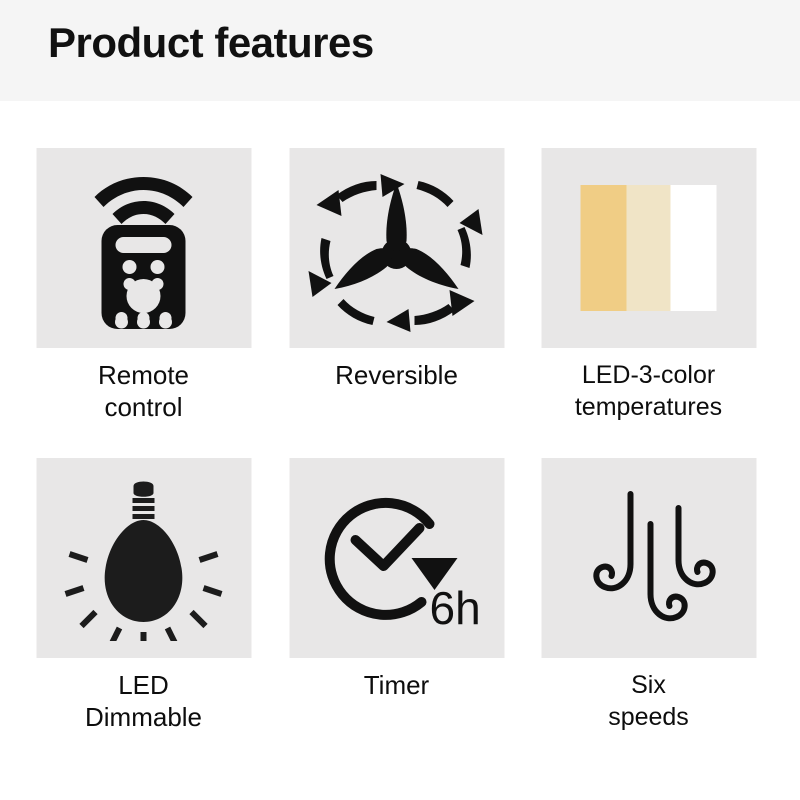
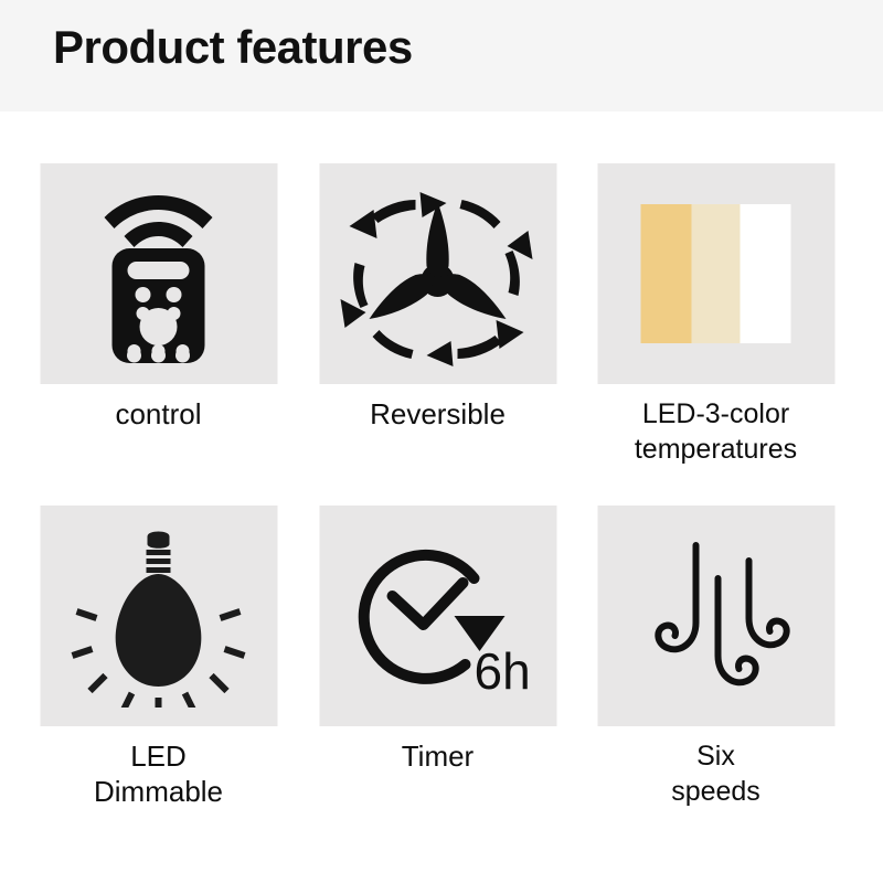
  Product features
- Remote
  control
  Reversible
  LED-3-color
  temperatures
  LED
  Dimmable
  6h
  Timer
  Six
  speeds
